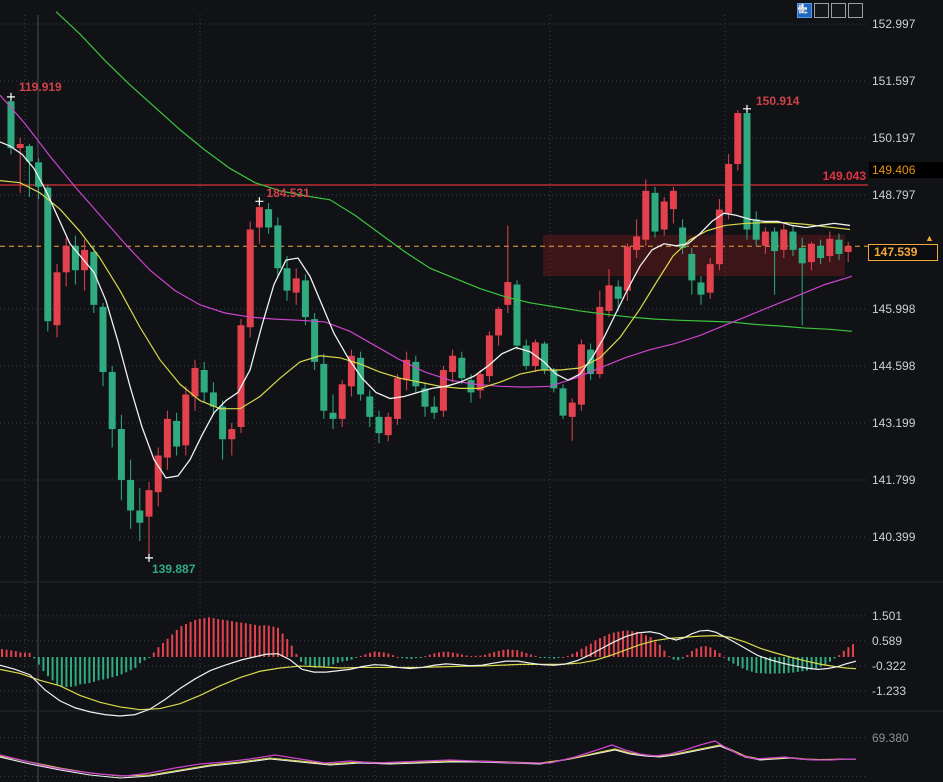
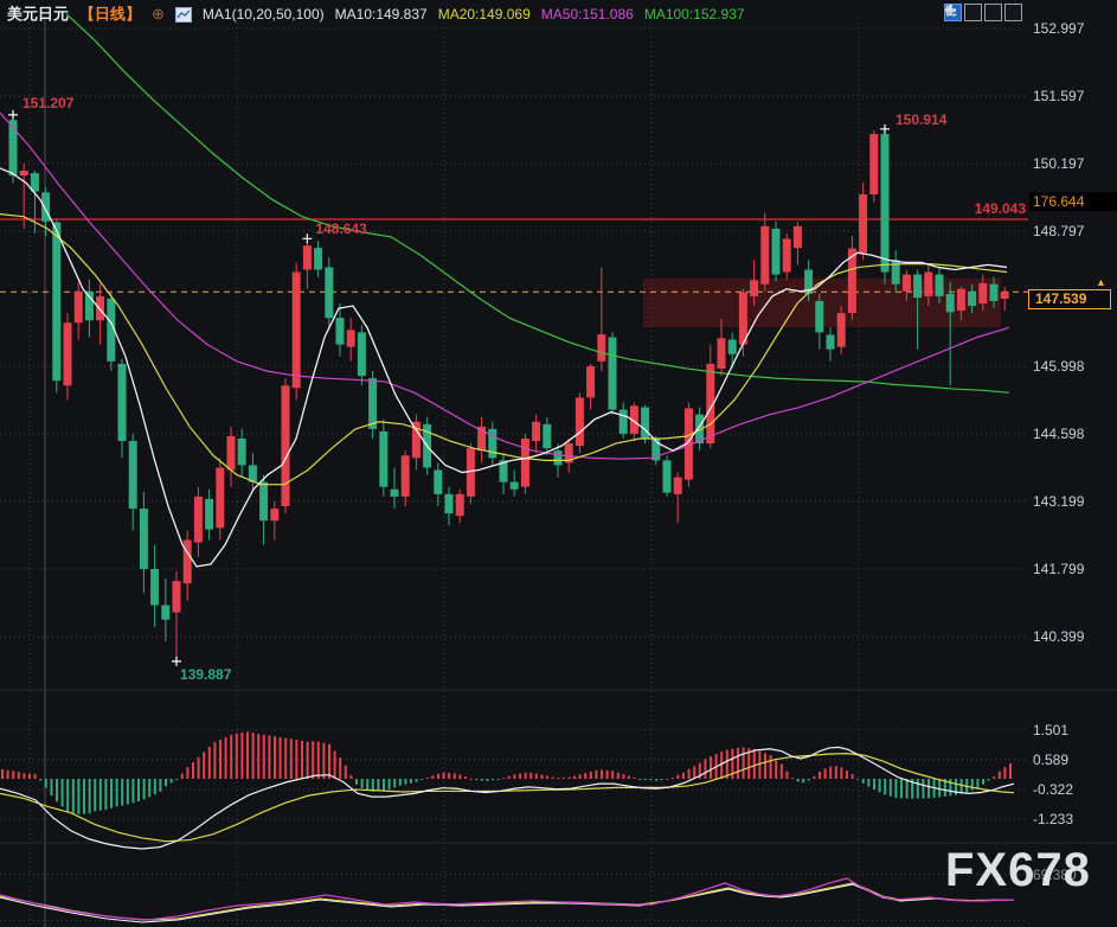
+ 美元日元
+ 【日线】
+ ⊕
+ MA1(10,20,50,100)
+ MA10:149.837
+ MA20:149.069
+ MA50:151.086
+ MA100:152.937
  152.997
  151.597
  150.197
  148.797
  145.998
  144.598
  143.199
  141.799
  140.399
  1.501
  0.589
  -0.322
  -1.233
  69.380
- 119.919
+ 151.207
- 184.531
+ 148.643
  150.914
  139.887
- 149.406
+ 176.644
  147.539
  ▲
  149.043
+ FX678
